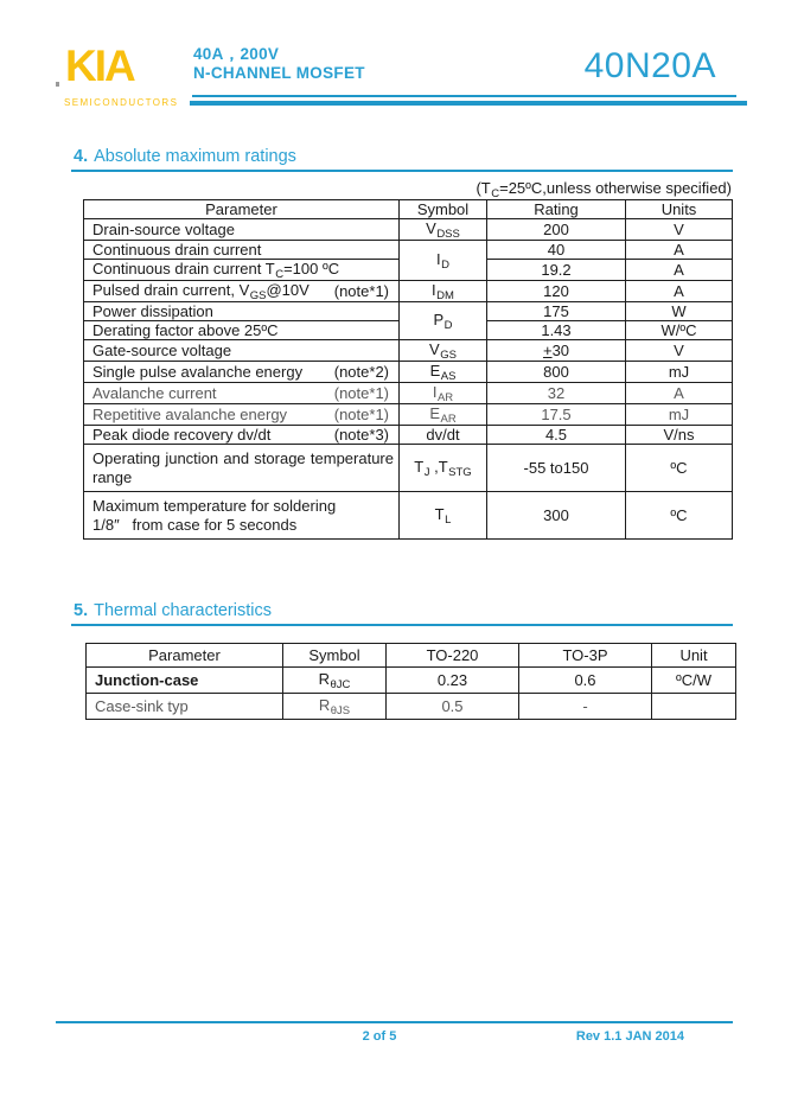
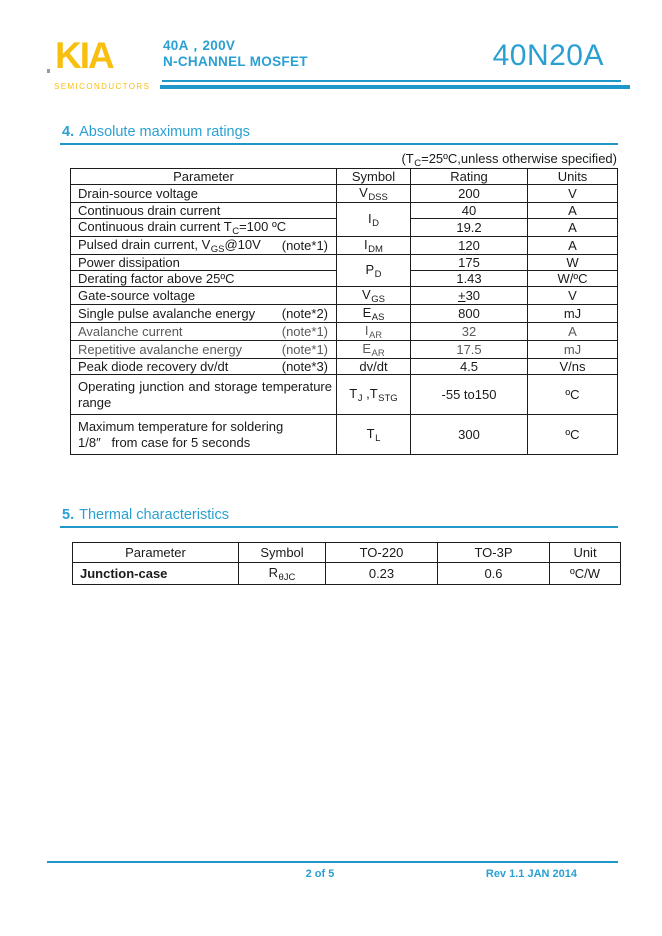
  KIA
  SEMICONDUCTORS
  40A，200V
  N-CHANNEL MOSFET
  40N20A
  4. Absolute maximum ratings
  (TC=25ºC,unless otherwise specified)
  Parameter	Symbol	Rating	Units
  Drain-source voltage	VDSS	200	V
  Continuous drain current	ID	40	A
  Continuous drain current TC=100 ºC	19.2	A
  Pulsed drain current, VGS@10V (note*1)	IDM	120	A
  Power dissipation	PD	175	W
  Derating factor above 25ºC	1.43	W/ºC
  Gate-source voltage	VGS	+30	V
  Single pulse avalanche energy (note*2)	EAS	800	mJ
  Avalanche current (note*1)	IAR	32	A
  Repetitive avalanche energy (note*1)	EAR	17.5	mJ
  Peak diode recovery dv/dt (note*3)	dv/dt	4.5	V/ns
  Operating junction and storage temperature range	TJ ,TSTG	-55 to150	ºC
  Maximum temperature for soldering1/8″ from case for 5 seconds	TL	300	ºC
  5. Thermal characteristics
  Parameter	Symbol	TO-220	TO-3P	Unit
  Junction-case	RθJC	0.23	0.6	ºC/W
- Case-sink typ	RθJS	0.5	-
  2 of 5
  Rev 1.1 JAN 2014
